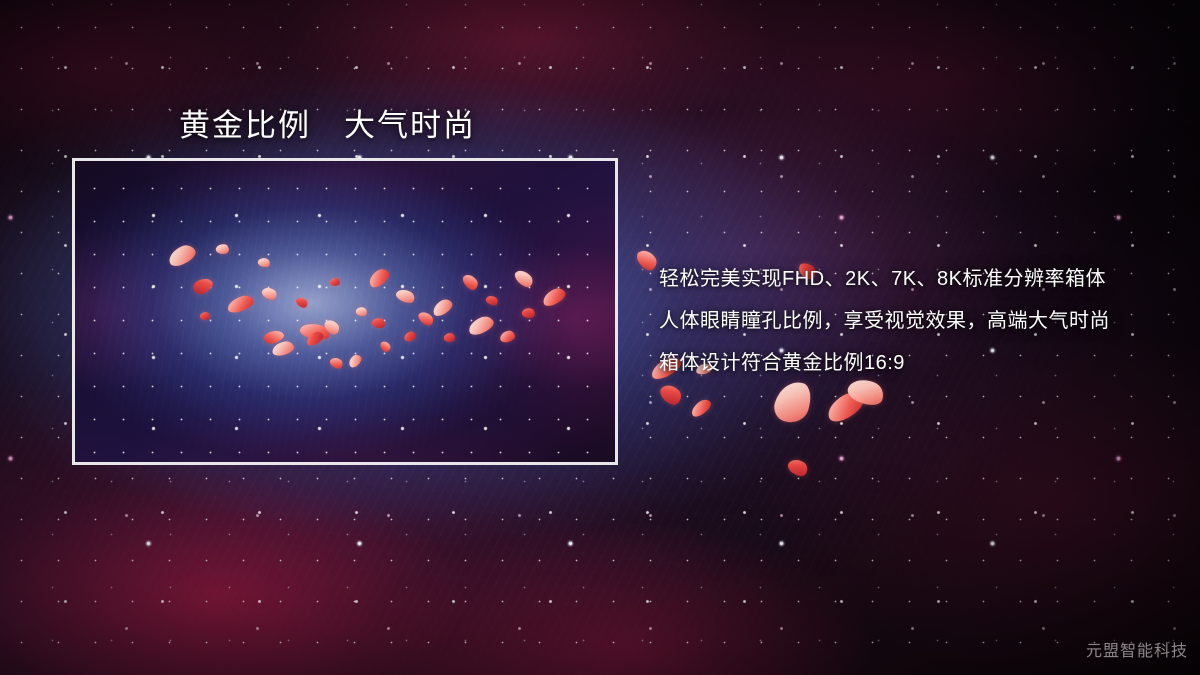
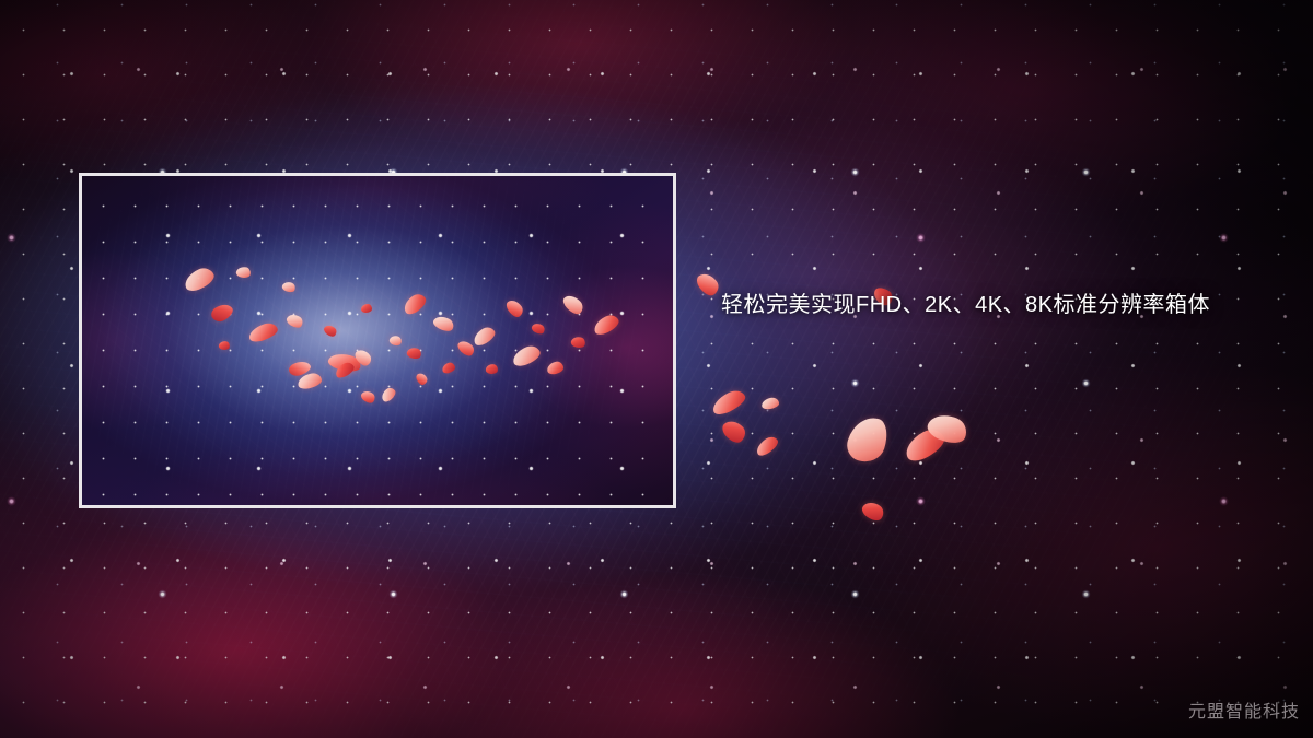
- 黄金比例 大气时尚
- 轻松完美实现FHD、2K、7K、8K标准分辨率箱体
+ 轻松完美实现FHD、2K、4K、8K标准分辨率箱体
- 人体眼睛瞳孔比例，享受视觉效果，高端大气时尚
- 箱体设计符合黄金比例16:9
  元盟智能科技
